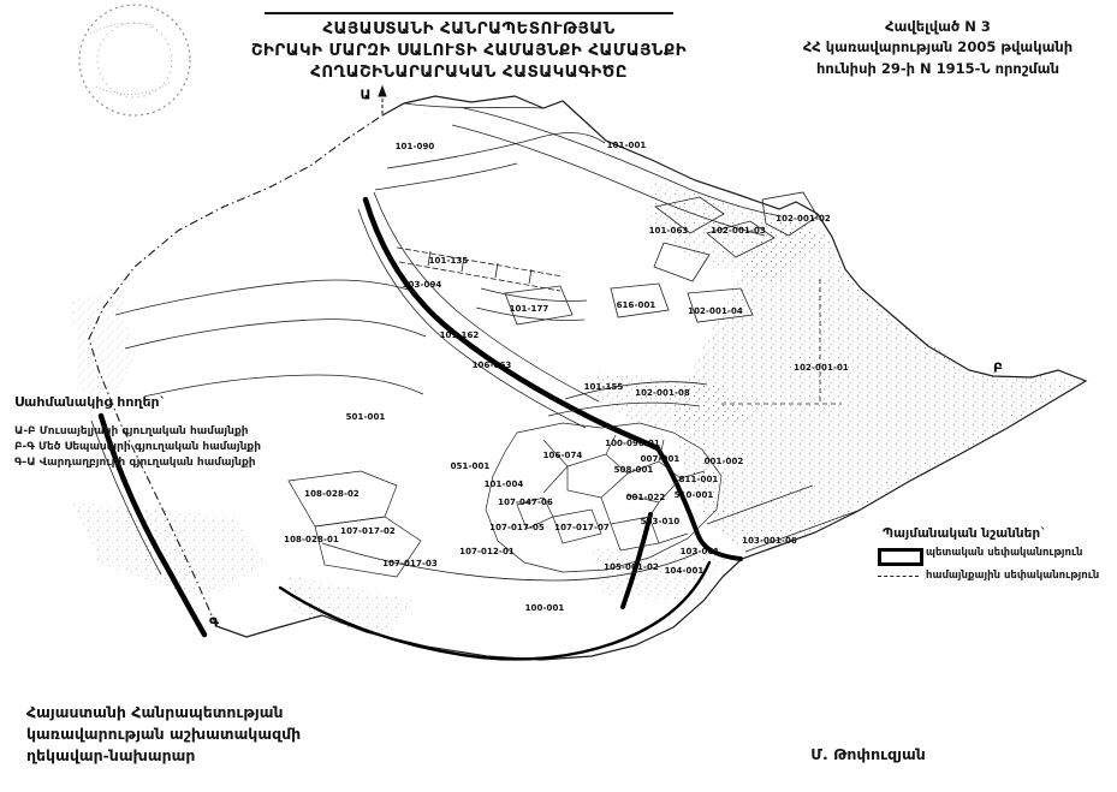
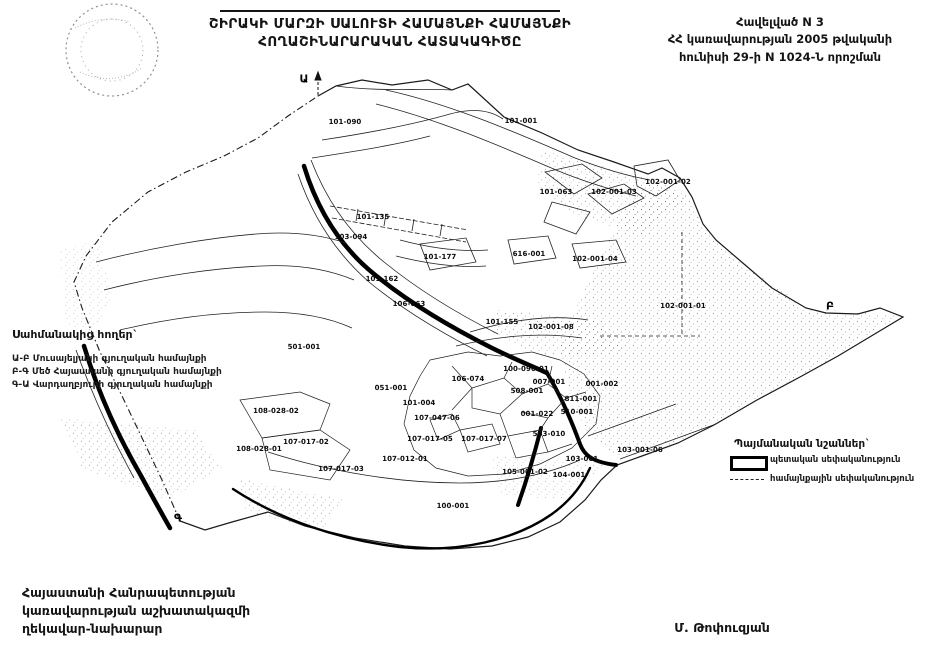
  101-090
  101-001
  101-063
  102-001-03
  102-001-02
  616-001
  102-001-04
  102-001-01
  101-135
  103-094
  101-177
  101-162
  106-063
  101-155
  102-001-08
  501-001
  100-090-01
  106-074
  007-001
  001-002
  051-001
  508-001
  811-001
  101-004
  108-028-02
  001-022
  510-001
  107-047-06
  503-010
  107-017-05
  107-017-07
  107-017-02
  108-028-01
  103-001-06
  103-001
  107-012-01
  107-017-03
  105-001-02
  104-001
  100-001
  Ա
  Բ
  Գ
- ՀԱՅԱՍՏԱՆԻ ՀԱՆՐԱՊԵՏՈՒԹՅԱՆ
  ՇԻՐԱԿԻ ՄԱՐԶԻ ՍԱԼՈՒՏԻ ՀԱՄԱՅՆՔԻ ՀԱՄԱՅՆՔԻ
  ՀՈՂԱՇԻՆԱՐԱՐԱԿԱՆ ՀԱՏԱԿԱԳԻԾԸ
  Հավելված N 3
  ՀՀ կառավարության 2005 թվականի
- հունիսի 29-ի N 1915-Ն որոշման
+ հունիսի 29-ի N 1024-Ն որոշման
  Սահմանակից հողեր`
  Ա-Բ Մուսայելյանի գյուղական համայնքի
- Բ-Գ Մեծ Սեպասարի գյուղական համայնքի
+ Բ-Գ Մեծ Հայաստանի գյուղական համայնքի
  Գ-Ա Վարդաղբյուրի գյուղական համայնքի
  Պայմանական նշաններ`
  պետական սեփականություն
  համայնքային սեփականություն
  Հայաստանի Հանրապետության
  կառավարության աշխատակազմի
  ղեկավար-նախարար
  Մ. Թոփուզյան
